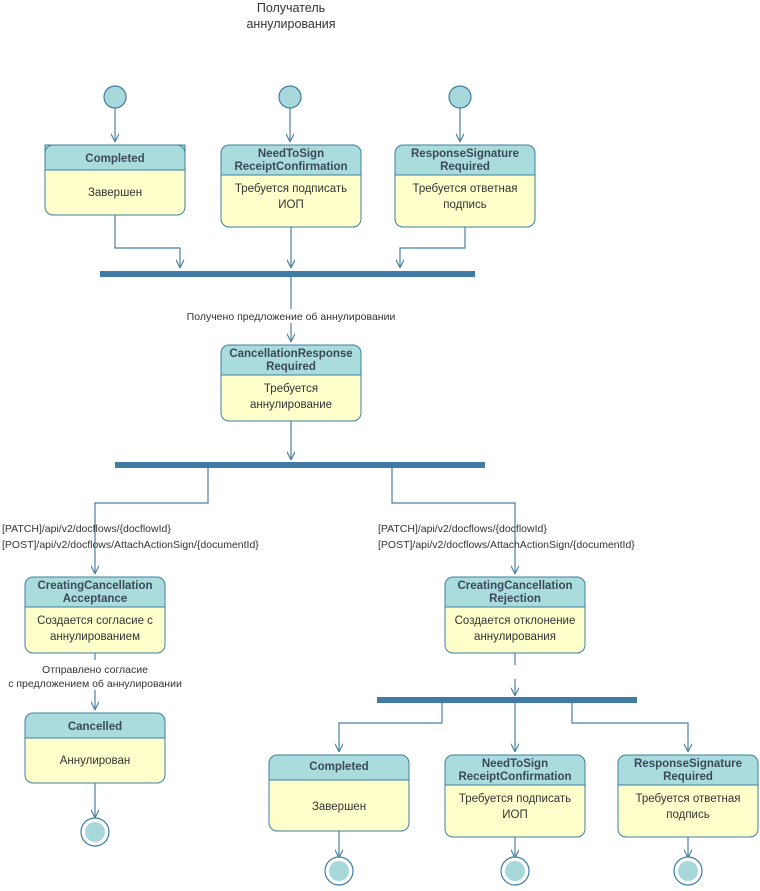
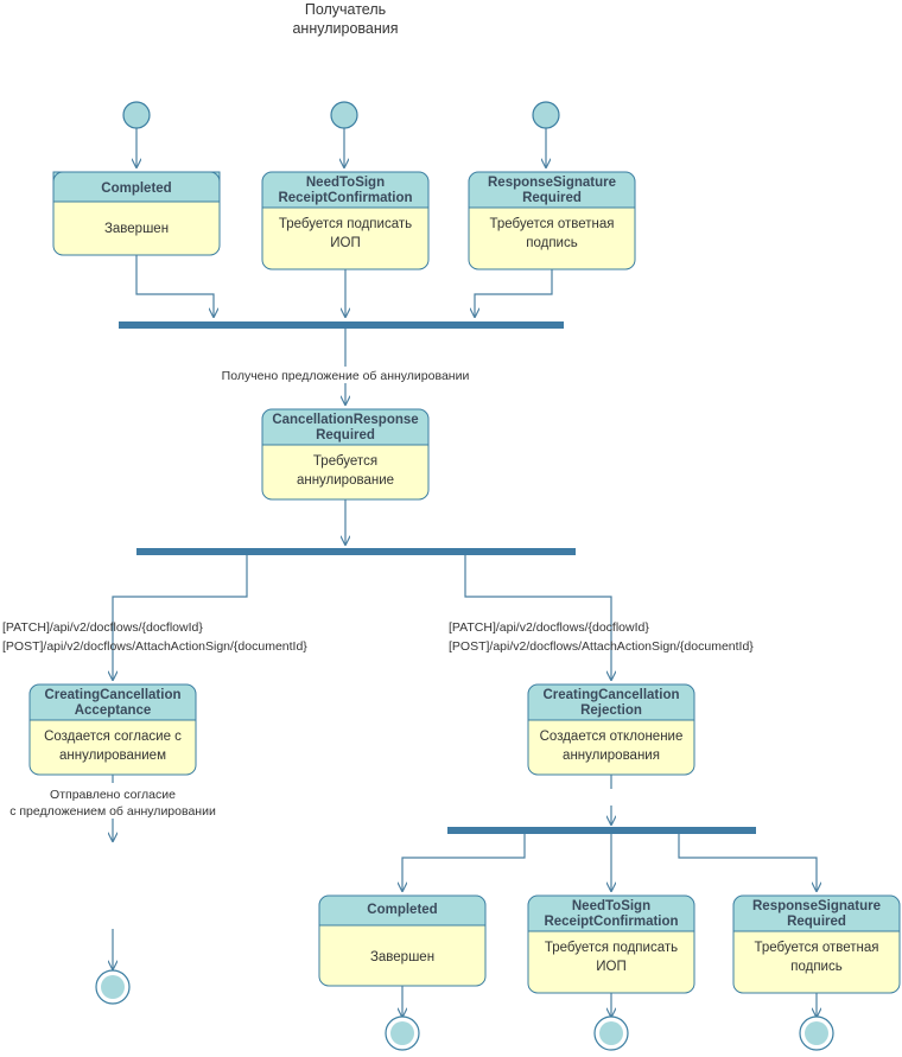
  Получатель
  аннулирования
  Completed
  Завершен
  NeedToSign
  ReceiptConfirmation
  Требуется подписать
  ИОП
  ResponseSignature
  Required
  Требуется ответная
  подпись
  Получено предложение об аннулировании
  CancellationResponse
  Required
  Требуется
  аннулирование
  [PATCH]/api/v2/docflows/{docflowId}
  [POST]/api/v2/docflows/AttachActionSign/{documentId}
  [PATCH]/api/v2/docflows/{docflowId}
  [POST]/api/v2/docflows/AttachActionSign/{documentId}
  CreatingCancellation
  Acceptance
  Создается согласие с
  аннулированием
  CreatingCancellation
  Rejection
  Создается отклонение
  аннулирования
  Отправлено согласие
  с предложением об аннулировании
- Cancelled
- Аннулирован
  Completed
  Завершен
  NeedToSign
  ReceiptConfirmation
  Требуется подписать
  ИОП
  ResponseSignature
  Required
  Требуется ответная
  подпись
